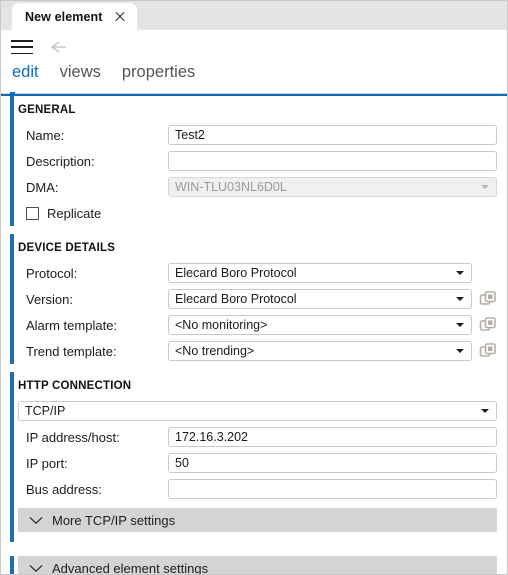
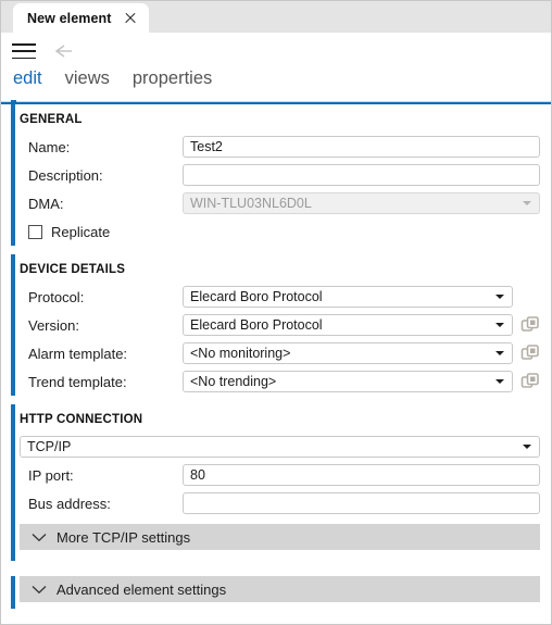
  New element
  edit
  views
  properties
  GENERAL
  Name:
  Test2
  Description:
  DMA:
  WIN-TLU03NL6D0L
  Replicate
  DEVICE DETAILS
  Protocol:
  Elecard Boro Protocol
  Version:
  Elecard Boro Protocol
  Alarm template:
  <No monitoring>
  Trend template:
  <No trending>
  HTTP CONNECTION
  TCP/IP
- IP address/host:
- 172.16.3.202
  IP port:
- 50
+ 80
  Bus address:
  More TCP/IP settings
  Advanced element settings
